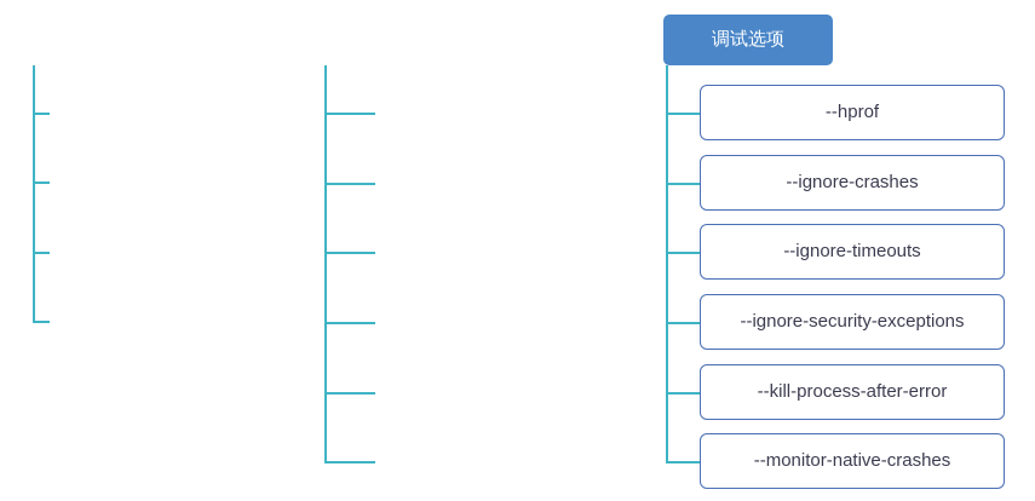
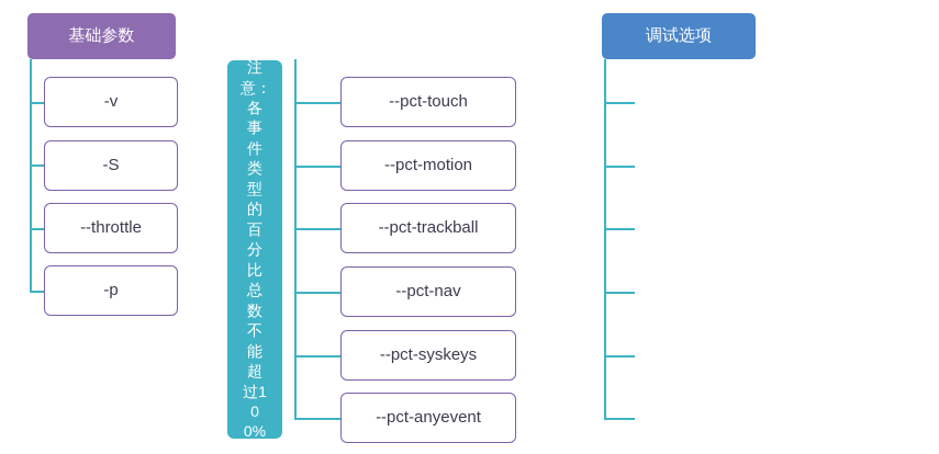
+ 基础参数
+ -v
+ -S
+ --throttle
+ -p
+ 注意：各事件类型的百分比总数不能超过100%
+ --pct-touch
+ --pct-motion
+ --pct-trackball
+ --pct-nav
+ --pct-syskeys
+ --pct-anyevent
  调试选项
- --hprof
- --ignore-crashes
- --ignore-timeouts
- --ignore-security-exceptions
- --kill-process-after-error
- --monitor-native-crashes
